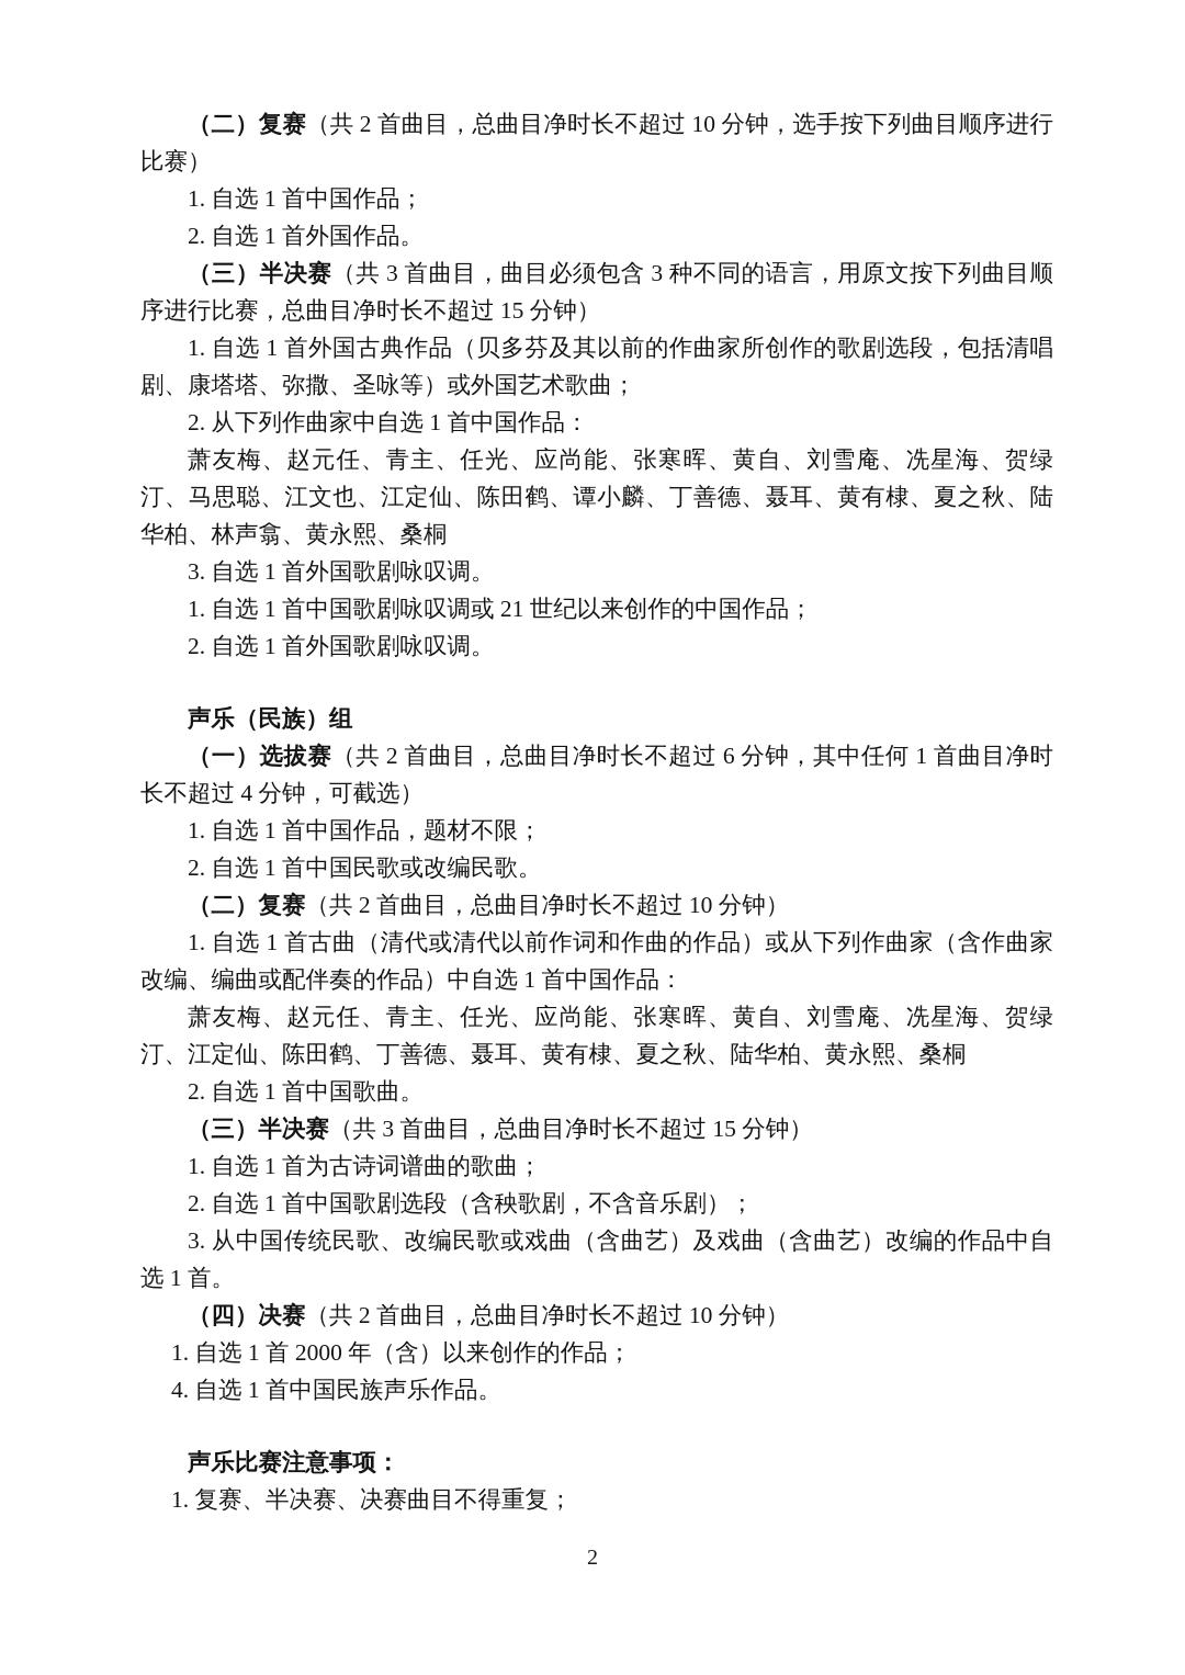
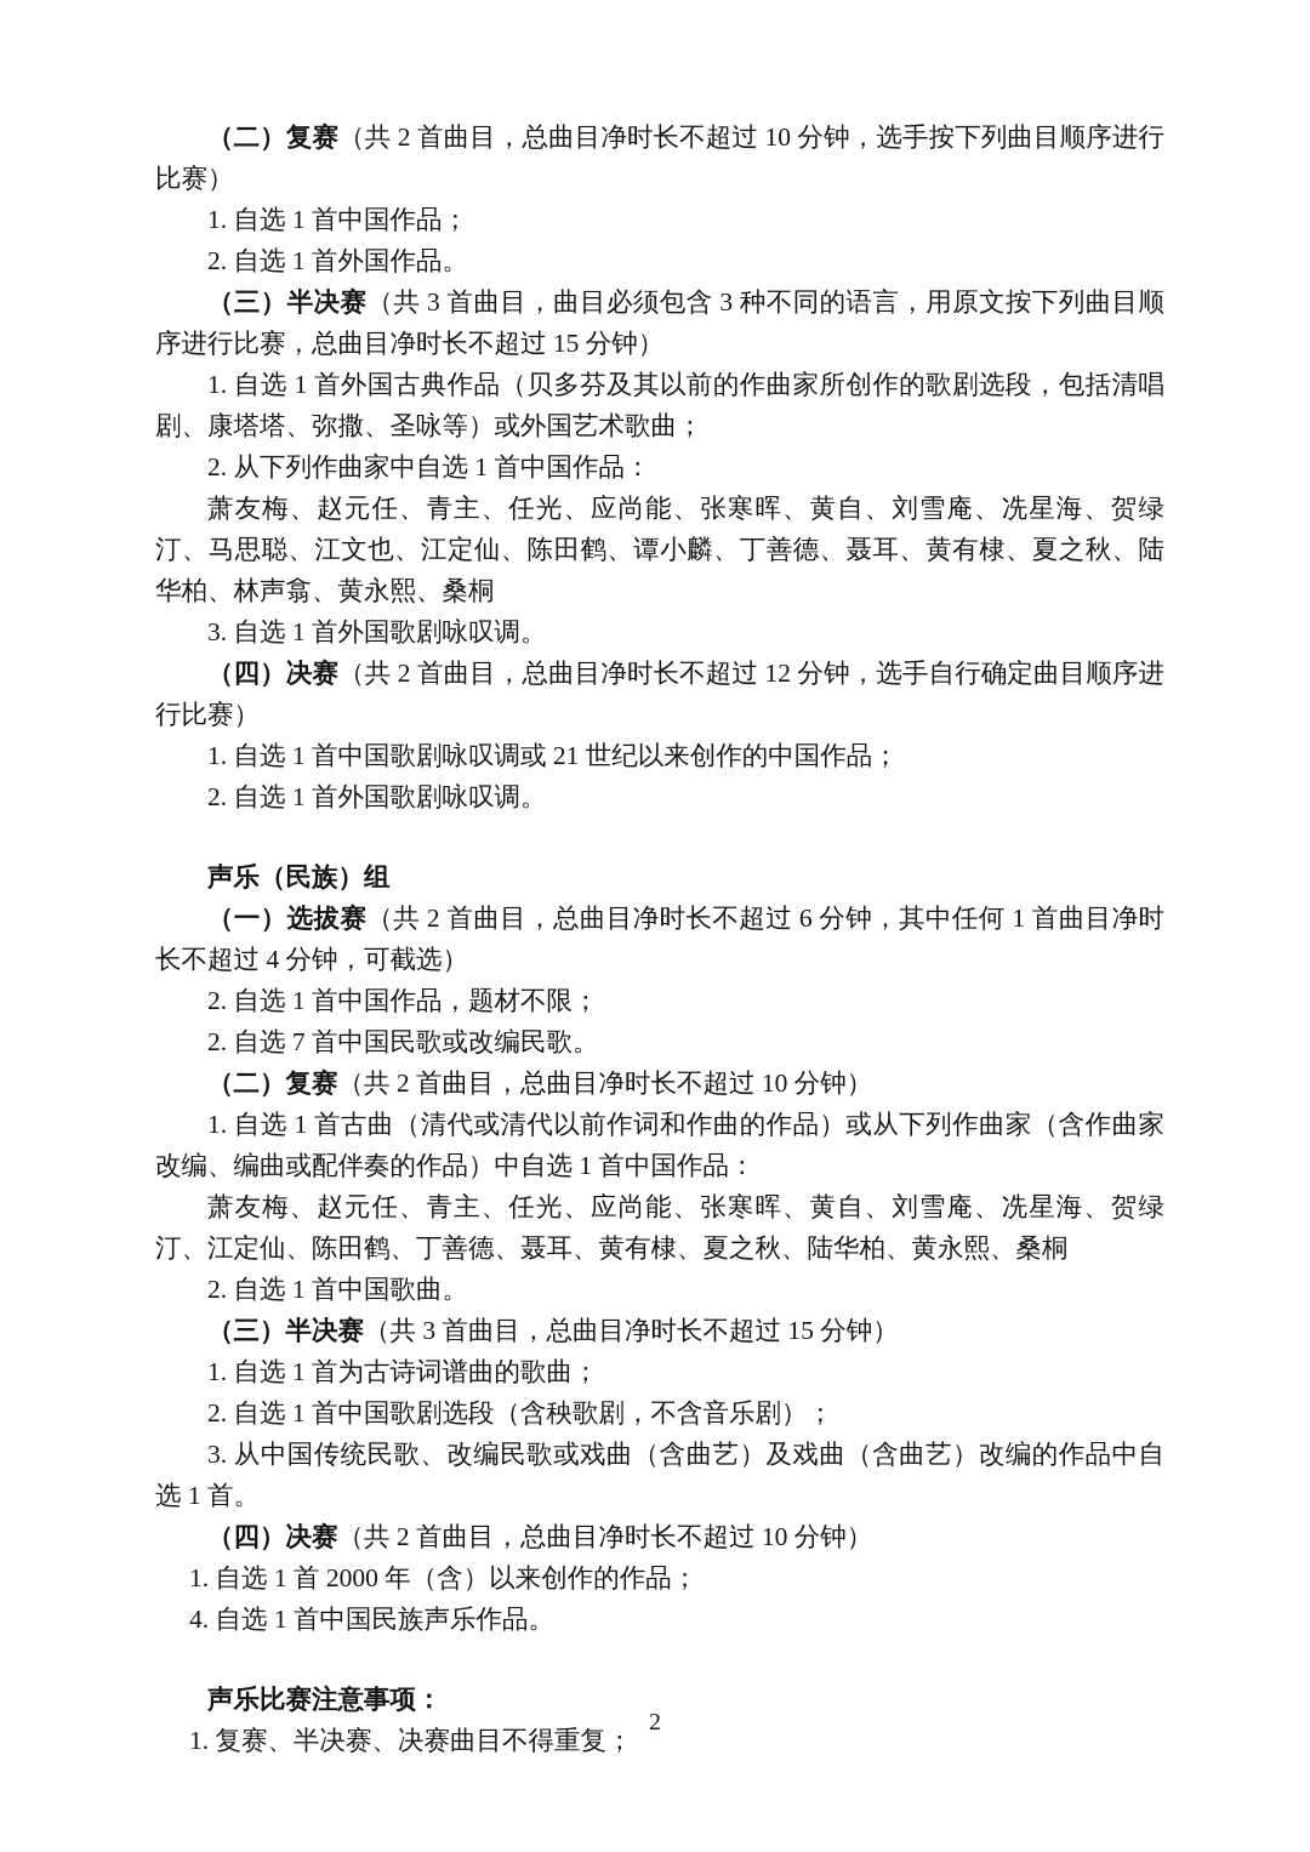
  （二）复赛（共 2 首曲目，总曲目净时长不超过 10 分钟，选手按下列曲目顺序进行比赛）
  1. 自选 1 首中国作品；
  2. 自选 1 首外国作品。
  （三）半决赛（共 3 首曲目，曲目必须包含 3 种不同的语言，用原文按下列曲目顺序进行比赛，总曲目净时长不超过 15 分钟）
  1. 自选 1 首外国古典作品（贝多芬及其以前的作曲家所创作的歌剧选段，包括清唱剧、康塔塔、弥撒、圣咏等）或外国艺术歌曲；
  2. 从下列作曲家中自选 1 首中国作品：
  萧友梅、赵元任、青主、任光、应尚能、张寒晖、黄自、刘雪庵、冼星海、贺绿汀、马思聪、江文也、江定仙、陈田鹤、谭小麟、丁善德、聂耳、黄有棣、夏之秋、陆华柏、林声翕、黄永熙、桑桐
  3. 自选 1 首外国歌剧咏叹调。
+ （四）决赛（共 2 首曲目，总曲目净时长不超过 12 分钟，选手自行确定曲目顺序进行比赛）
  1. 自选 1 首中国歌剧咏叹调或 21 世纪以来创作的中国作品；
  2. 自选 1 首外国歌剧咏叹调。
  声乐（民族）组
  （一）选拔赛（共 2 首曲目，总曲目净时长不超过 6 分钟，其中任何 1 首曲目净时长不超过 4 分钟，可截选）
- 1. 自选 1 首中国作品，题材不限；
+ 2. 自选 1 首中国作品，题材不限；
- 2. 自选 1 首中国民歌或改编民歌。
+ 2. 自选 7 首中国民歌或改编民歌。
  （二）复赛（共 2 首曲目，总曲目净时长不超过 10 分钟）
  1. 自选 1 首古曲（清代或清代以前作词和作曲的作品）或从下列作曲家（含作曲家改编、编曲或配伴奏的作品）中自选 1 首中国作品：
  萧友梅、赵元任、青主、任光、应尚能、张寒晖、黄自、刘雪庵、冼星海、贺绿汀、江定仙、陈田鹤、丁善德、聂耳、黄有棣、夏之秋、陆华柏、黄永熙、桑桐
  2. 自选 1 首中国歌曲。
  （三）半决赛（共 3 首曲目，总曲目净时长不超过 15 分钟）
  1. 自选 1 首为古诗词谱曲的歌曲；
  2. 自选 1 首中国歌剧选段（含秧歌剧，不含音乐剧）；
  3. 从中国传统民歌、改编民歌或戏曲（含曲艺）及戏曲（含曲艺）改编的作品中自选 1 首。
  （四）决赛（共 2 首曲目，总曲目净时长不超过 10 分钟）
  1. 自选 1 首 2000 年（含）以来创作的作品；
  4. 自选 1 首中国民族声乐作品。
  声乐比赛注意事项：
  1. 复赛、半决赛、决赛曲目不得重复；
  2
